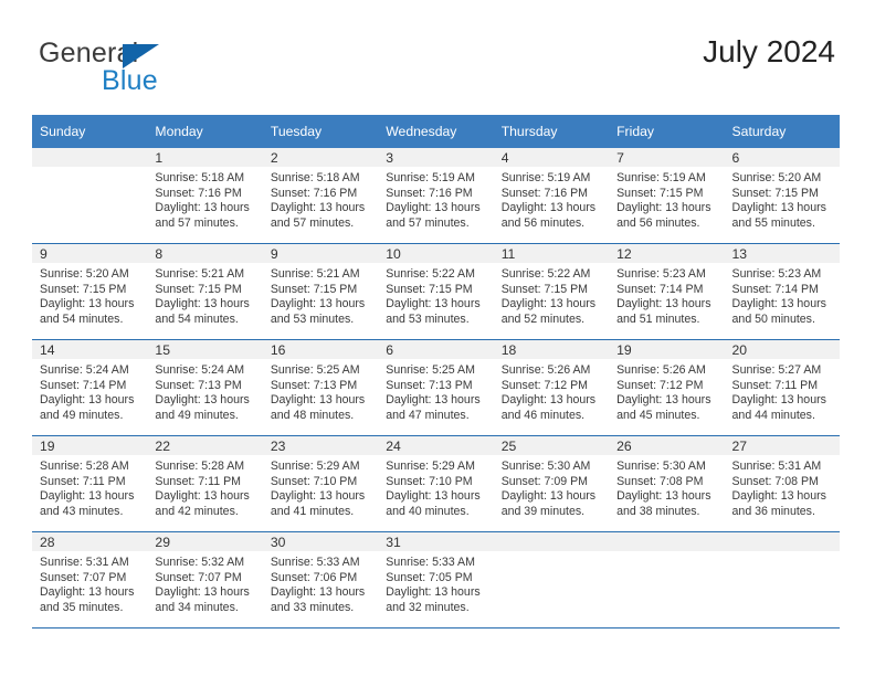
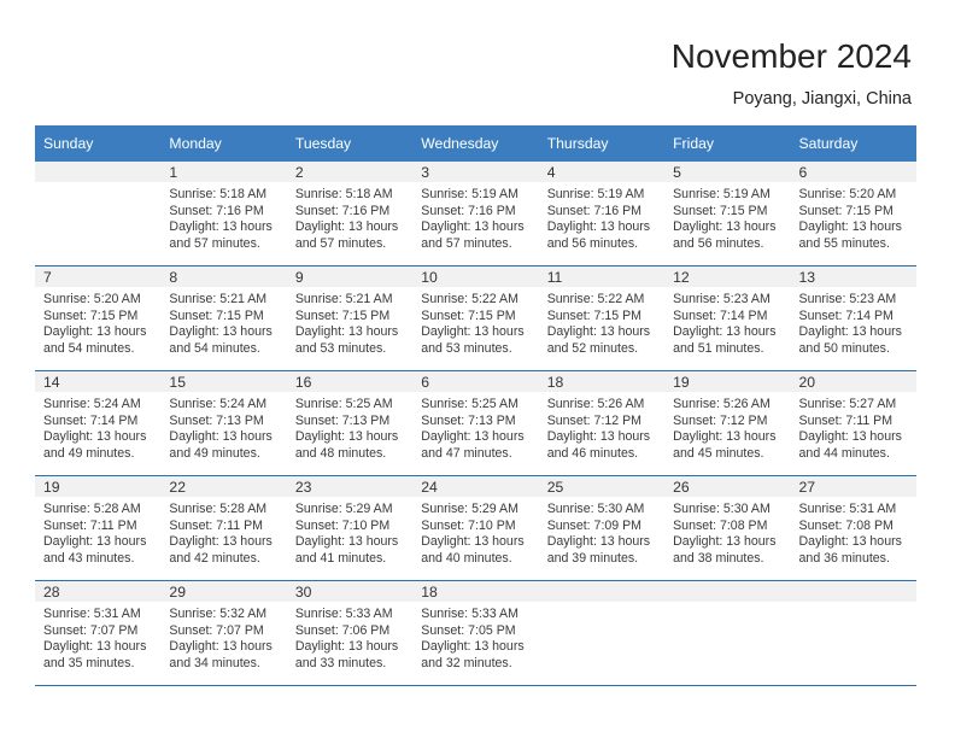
- General
- Blue
- July 2024
+ November 2024
+ Poyang, Jiangxi, China
  Sunday	Monday	Tuesday	Wednesday	Thursday	Friday	Saturday
- 	1 Sunrise: 5:18 AM Sunset: 7:16 PM Daylight: 13 hours and 57 minutes.	2 Sunrise: 5:18 AM Sunset: 7:16 PM Daylight: 13 hours and 57 minutes.	3 Sunrise: 5:19 AM Sunset: 7:16 PM Daylight: 13 hours and 57 minutes.	4 Sunrise: 5:19 AM Sunset: 7:16 PM Daylight: 13 hours and 56 minutes.	7 Sunrise: 5:19 AM Sunset: 7:15 PM Daylight: 13 hours and 56 minutes.	6 Sunrise: 5:20 AM Sunset: 7:15 PM Daylight: 13 hours and 55 minutes.
+ 	1 Sunrise: 5:18 AM Sunset: 7:16 PM Daylight: 13 hours and 57 minutes.	2 Sunrise: 5:18 AM Sunset: 7:16 PM Daylight: 13 hours and 57 minutes.	3 Sunrise: 5:19 AM Sunset: 7:16 PM Daylight: 13 hours and 57 minutes.	4 Sunrise: 5:19 AM Sunset: 7:16 PM Daylight: 13 hours and 56 minutes.	5 Sunrise: 5:19 AM Sunset: 7:15 PM Daylight: 13 hours and 56 minutes.	6 Sunrise: 5:20 AM Sunset: 7:15 PM Daylight: 13 hours and 55 minutes.
- 9 Sunrise: 5:20 AM Sunset: 7:15 PM Daylight: 13 hours and 54 minutes.	8 Sunrise: 5:21 AM Sunset: 7:15 PM Daylight: 13 hours and 54 minutes.	9 Sunrise: 5:21 AM Sunset: 7:15 PM Daylight: 13 hours and 53 minutes.	10 Sunrise: 5:22 AM Sunset: 7:15 PM Daylight: 13 hours and 53 minutes.	11 Sunrise: 5:22 AM Sunset: 7:15 PM Daylight: 13 hours and 52 minutes.	12 Sunrise: 5:23 AM Sunset: 7:14 PM Daylight: 13 hours and 51 minutes.	13 Sunrise: 5:23 AM Sunset: 7:14 PM Daylight: 13 hours and 50 minutes.
+ 7 Sunrise: 5:20 AM Sunset: 7:15 PM Daylight: 13 hours and 54 minutes.	8 Sunrise: 5:21 AM Sunset: 7:15 PM Daylight: 13 hours and 54 minutes.	9 Sunrise: 5:21 AM Sunset: 7:15 PM Daylight: 13 hours and 53 minutes.	10 Sunrise: 5:22 AM Sunset: 7:15 PM Daylight: 13 hours and 53 minutes.	11 Sunrise: 5:22 AM Sunset: 7:15 PM Daylight: 13 hours and 52 minutes.	12 Sunrise: 5:23 AM Sunset: 7:14 PM Daylight: 13 hours and 51 minutes.	13 Sunrise: 5:23 AM Sunset: 7:14 PM Daylight: 13 hours and 50 minutes.
  14 Sunrise: 5:24 AM Sunset: 7:14 PM Daylight: 13 hours and 49 minutes.	15 Sunrise: 5:24 AM Sunset: 7:13 PM Daylight: 13 hours and 49 minutes.	16 Sunrise: 5:25 AM Sunset: 7:13 PM Daylight: 13 hours and 48 minutes.	6 Sunrise: 5:25 AM Sunset: 7:13 PM Daylight: 13 hours and 47 minutes.	18 Sunrise: 5:26 AM Sunset: 7:12 PM Daylight: 13 hours and 46 minutes.	19 Sunrise: 5:26 AM Sunset: 7:12 PM Daylight: 13 hours and 45 minutes.	20 Sunrise: 5:27 AM Sunset: 7:11 PM Daylight: 13 hours and 44 minutes.
  19 Sunrise: 5:28 AM Sunset: 7:11 PM Daylight: 13 hours and 43 minutes.	22 Sunrise: 5:28 AM Sunset: 7:11 PM Daylight: 13 hours and 42 minutes.	23 Sunrise: 5:29 AM Sunset: 7:10 PM Daylight: 13 hours and 41 minutes.	24 Sunrise: 5:29 AM Sunset: 7:10 PM Daylight: 13 hours and 40 minutes.	25 Sunrise: 5:30 AM Sunset: 7:09 PM Daylight: 13 hours and 39 minutes.	26 Sunrise: 5:30 AM Sunset: 7:08 PM Daylight: 13 hours and 38 minutes.	27 Sunrise: 5:31 AM Sunset: 7:08 PM Daylight: 13 hours and 36 minutes.
- 28 Sunrise: 5:31 AM Sunset: 7:07 PM Daylight: 13 hours and 35 minutes.	29 Sunrise: 5:32 AM Sunset: 7:07 PM Daylight: 13 hours and 34 minutes.	30 Sunrise: 5:33 AM Sunset: 7:06 PM Daylight: 13 hours and 33 minutes.	31 Sunrise: 5:33 AM Sunset: 7:05 PM Daylight: 13 hours and 32 minutes.
+ 28 Sunrise: 5:31 AM Sunset: 7:07 PM Daylight: 13 hours and 35 minutes.	29 Sunrise: 5:32 AM Sunset: 7:07 PM Daylight: 13 hours and 34 minutes.	30 Sunrise: 5:33 AM Sunset: 7:06 PM Daylight: 13 hours and 33 minutes.	18 Sunrise: 5:33 AM Sunset: 7:05 PM Daylight: 13 hours and 32 minutes.
